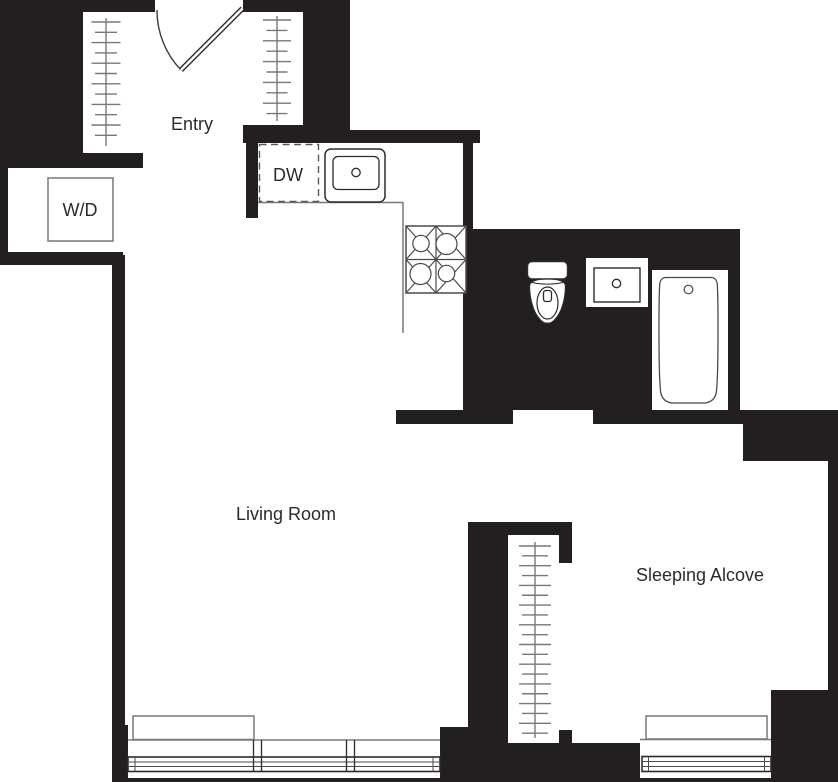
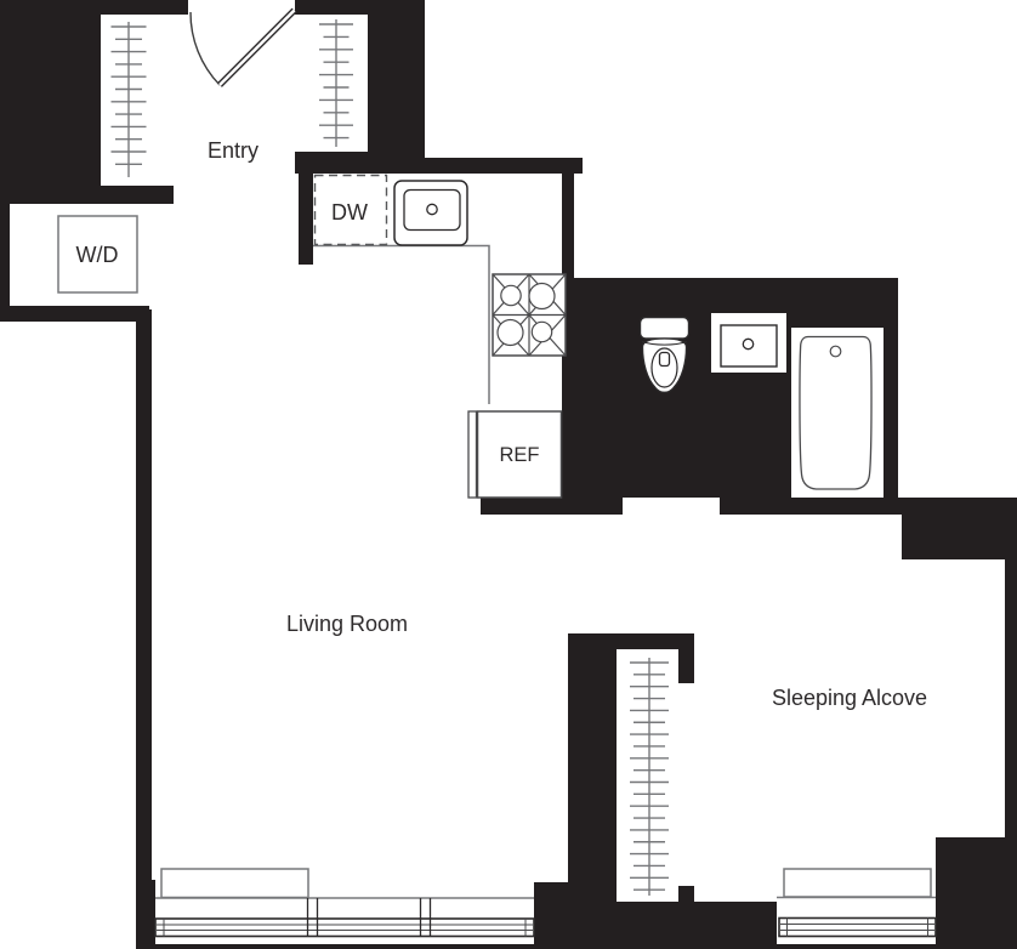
  W/D
  DW
+ REF
  Entry
  Living Room
  Sleeping Alcove
